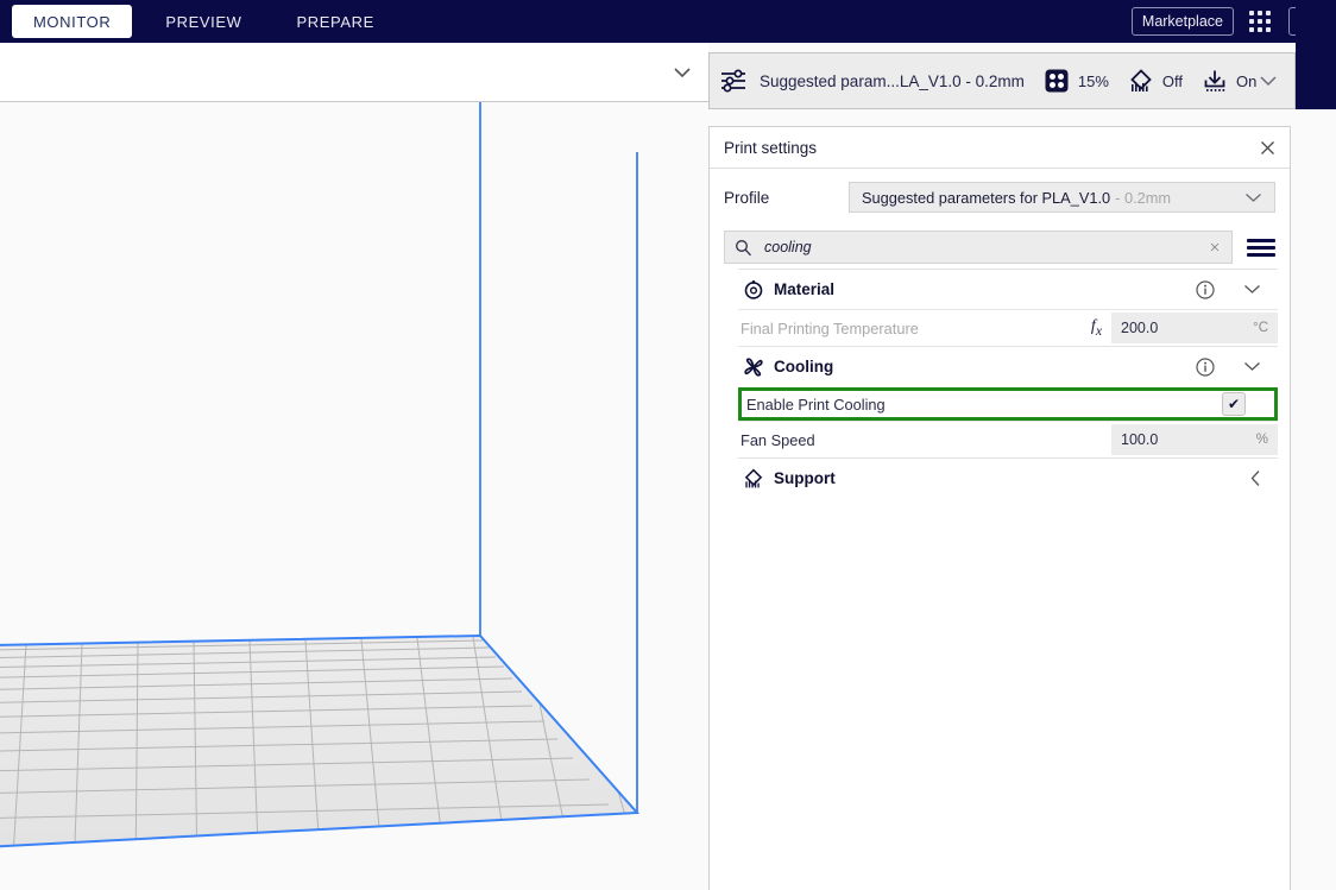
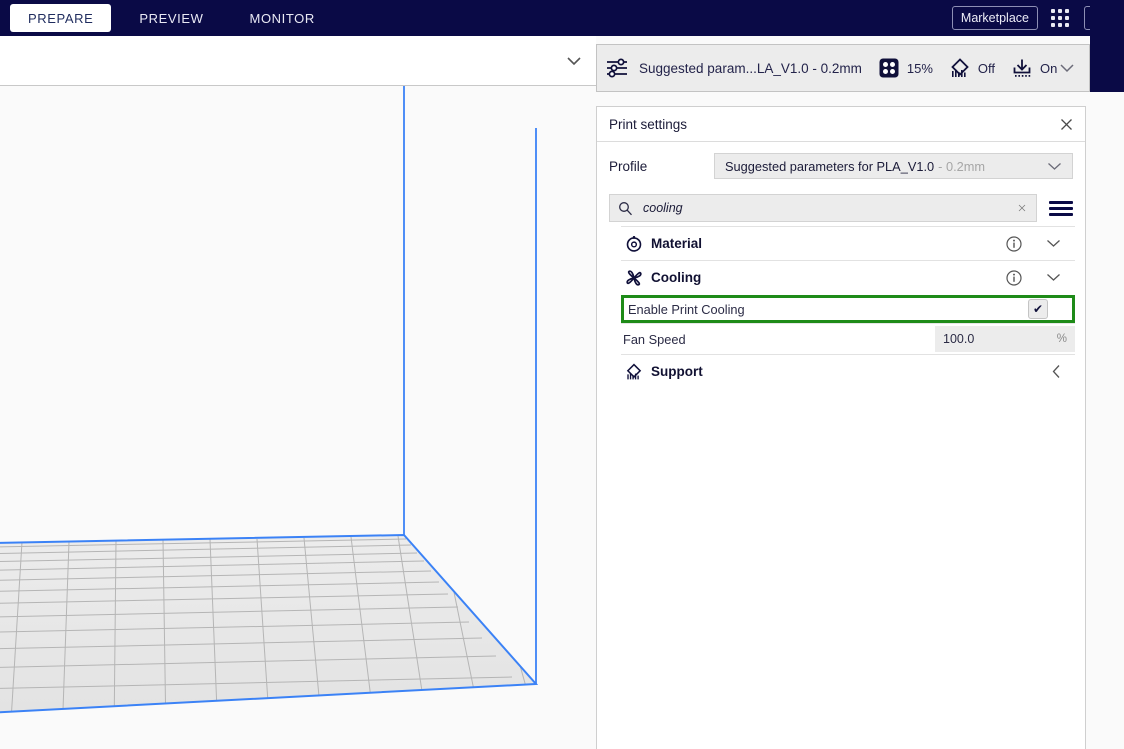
- MONITOR
+ PREPARE
  PREVIEW
- PREPARE
+ MONITOR
  Marketplace
  Suggested param...LA_V1.0 - 0.2mm
  15%
  Off
  On
  Print settings
  Profile
  Suggested parameters for PLA_V1.0
  - 0.2mm
  cooling
  Material
- Final Printing Temperature
- fx
- 200.0
- °C
  Cooling
  Enable Print Cooling
  ✔
  Fan Speed
  100.0
  %
  Support
